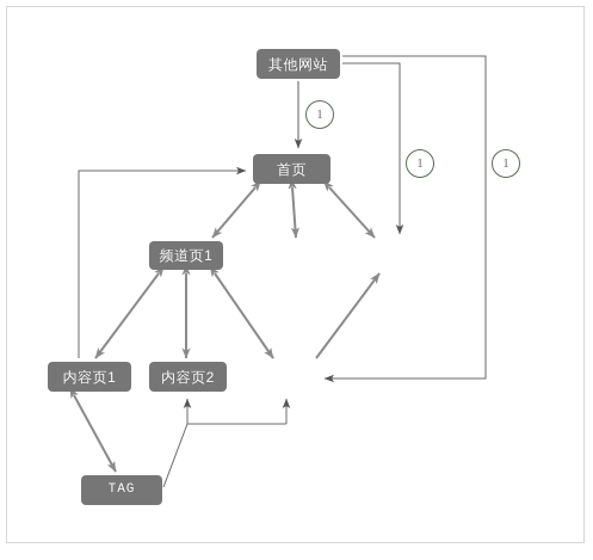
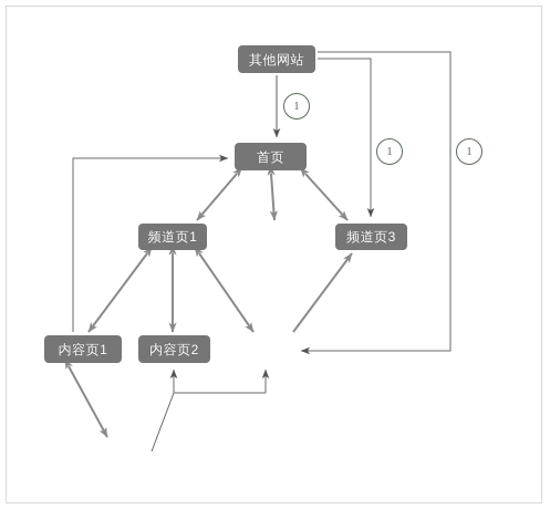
  其他网站
  首页
  频道页1
+ 频道页3
  内容页1
  内容页2
- TAG
  1
  1
  1
